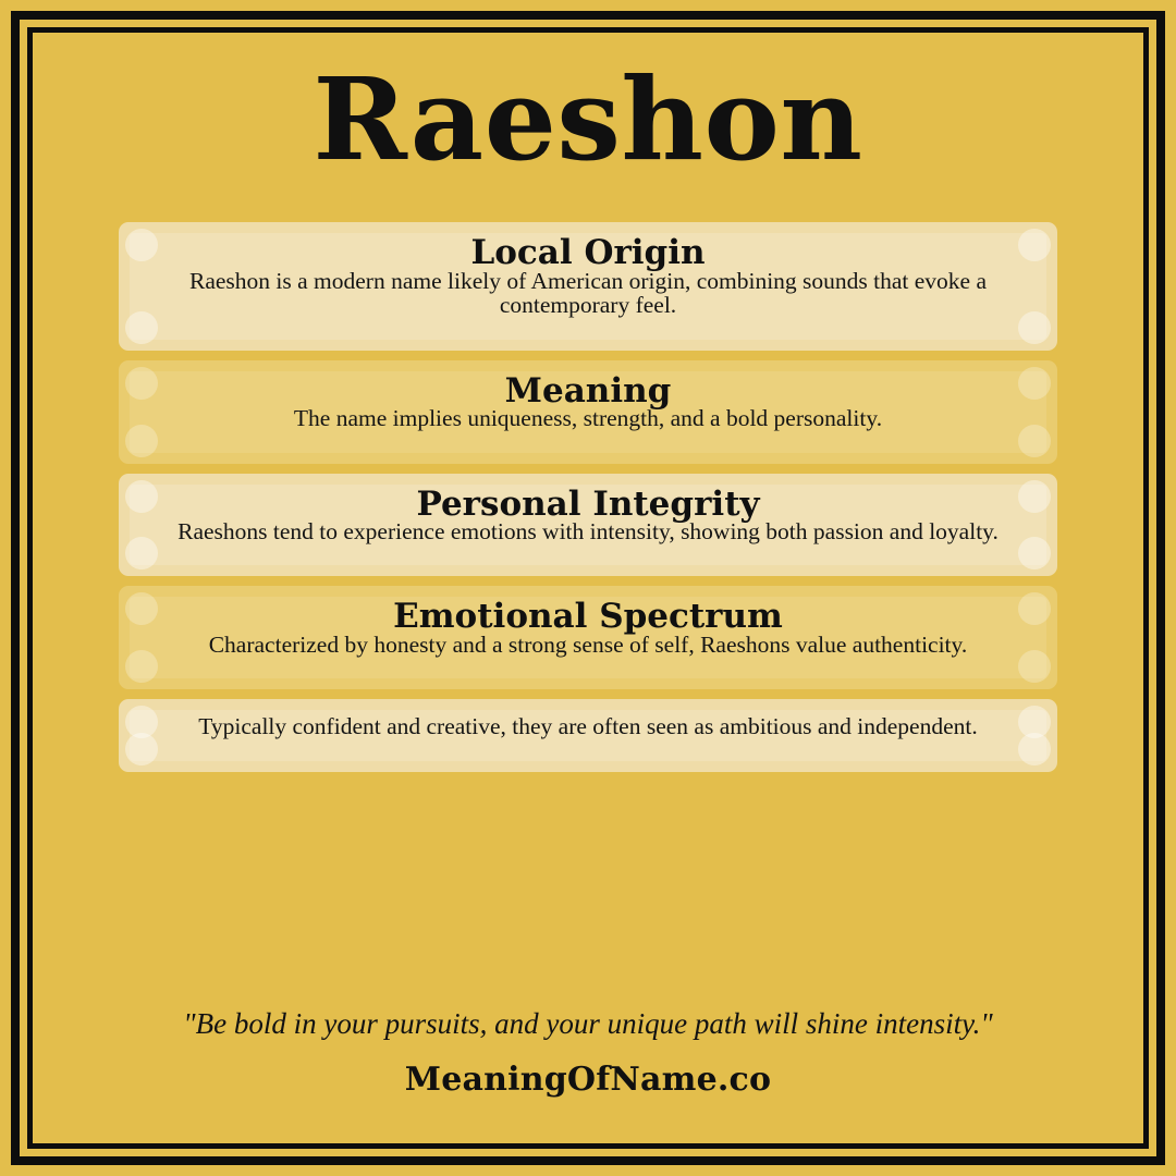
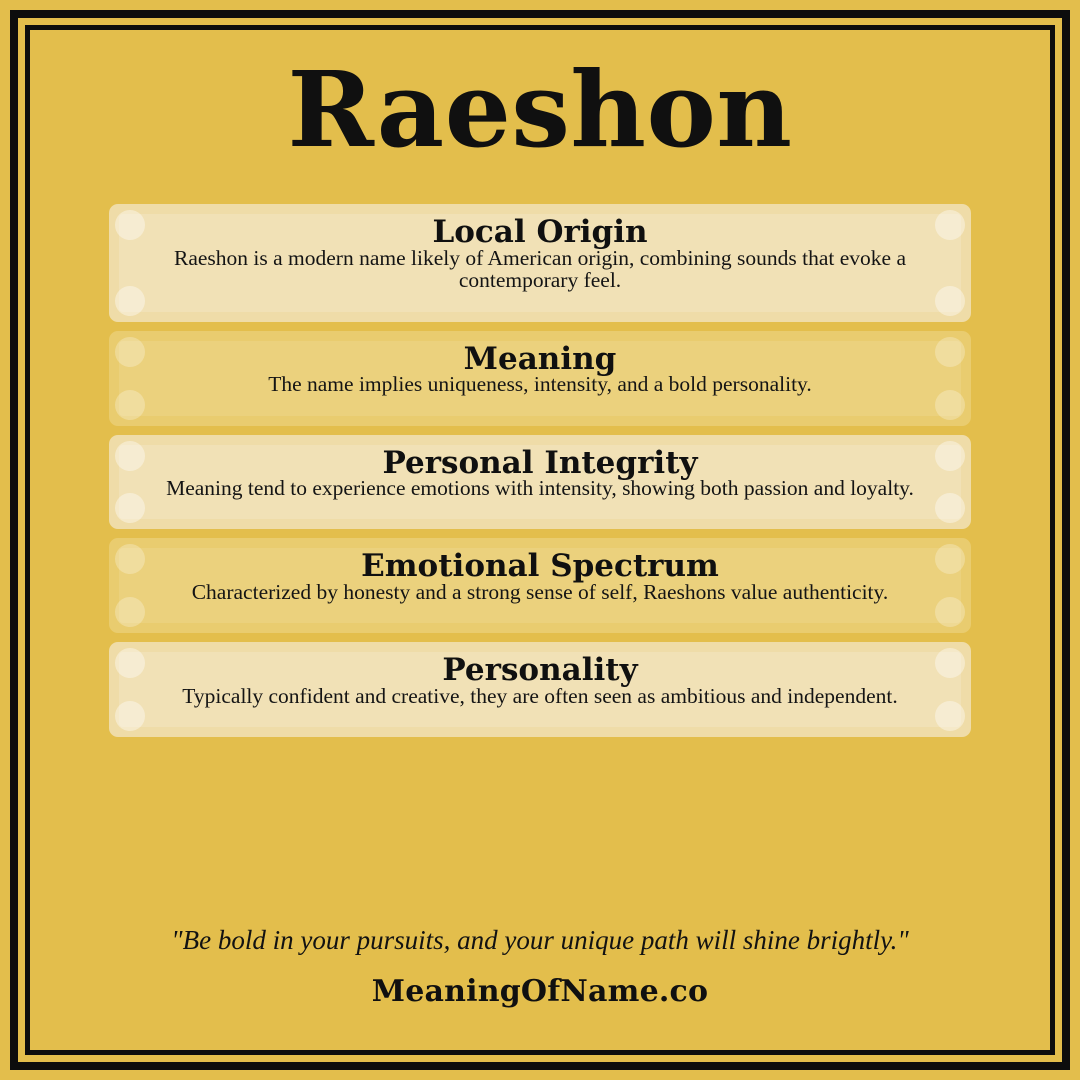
  Raeshon
  Local Origin
  Raeshon is a modern name likely of American origin, combining sounds that evoke a contemporary feel.
  Meaning
- The name implies uniqueness, strength, and a bold personality.
+ The name implies uniqueness, intensity, and a bold personality.
  Personal Integrity
- Raeshons tend to experience emotions with intensity, showing both passion and loyalty.
+ Meaning tend to experience emotions with intensity, showing both passion and loyalty.
  Emotional Spectrum
  Characterized by honesty and a strong sense of self, Raeshons value authenticity.
+ Personality
  Typically confident and creative, they are often seen as ambitious and independent.
- "Be bold in your pursuits, and your unique path will shine intensity."
+ "Be bold in your pursuits, and your unique path will shine brightly."
  MeaningOfName.co
